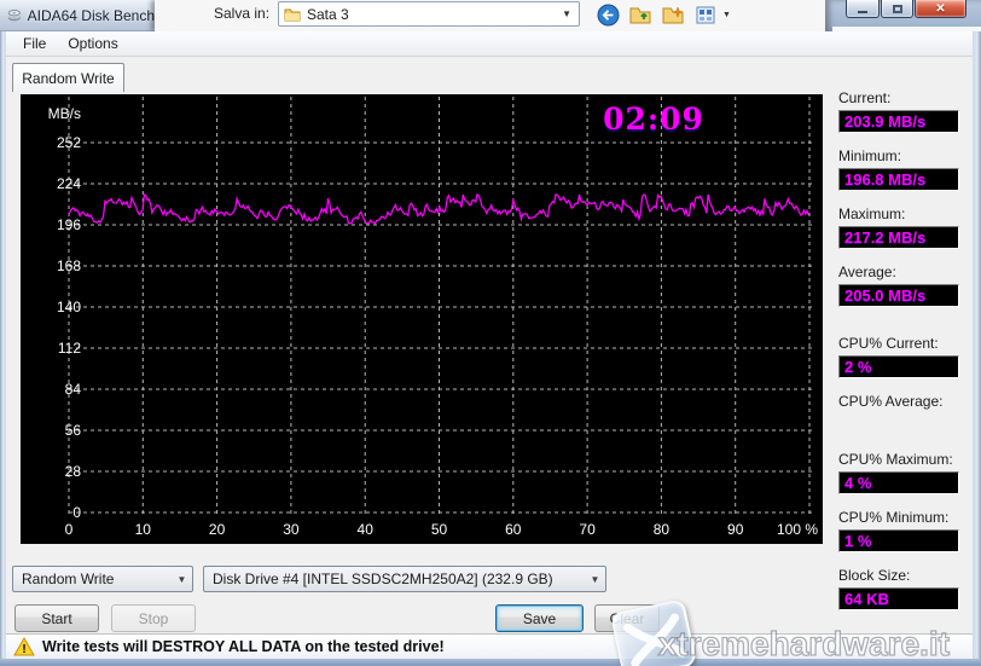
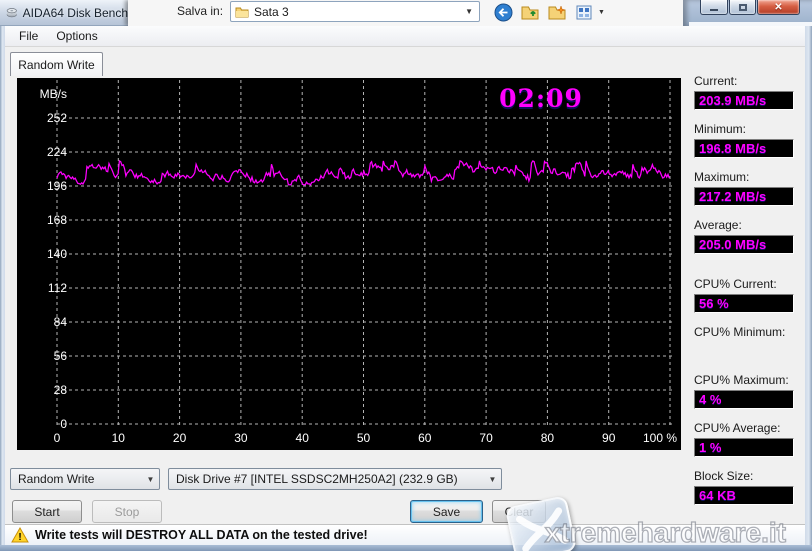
  AIDA64 Disk Bench
  Salva in:
  Sata 3
  ▼
  ✕
  File
  Options
  Random Write
  252
  224
  196
  168
  140
  112
  84
  56
  28
  0
  MB/s
  0
  10
  20
  30
  40
  50
  60
  70
  80
  90
  100 %
  02:09
  Current:
  203.9 MB/s
  Minimum:
  196.8 MB/s
  Maximum:
  217.2 MB/s
  Average:
  205.0 MB/s
  CPU% Current:
- 2 %
+ 56 %
- CPU% Average:
+ CPU% Minimum:
  CPU% Maximum:
  4 %
- CPU% Minimum:
+ CPU% Average:
  1 %
  Block Size:
  64 KB
  Random Write
  ▼
- Disk Drive #4 [INTEL SSDSC2MH250A2] (232.9 GB)
+ Disk Drive #7 [INTEL SSDSC2MH250A2] (232.9 GB)
  ▼
  Start
  Stop
  Save
  !
  Write tests will DESTROY ALL DATA on the tested drive!
  xtremehardware.it
